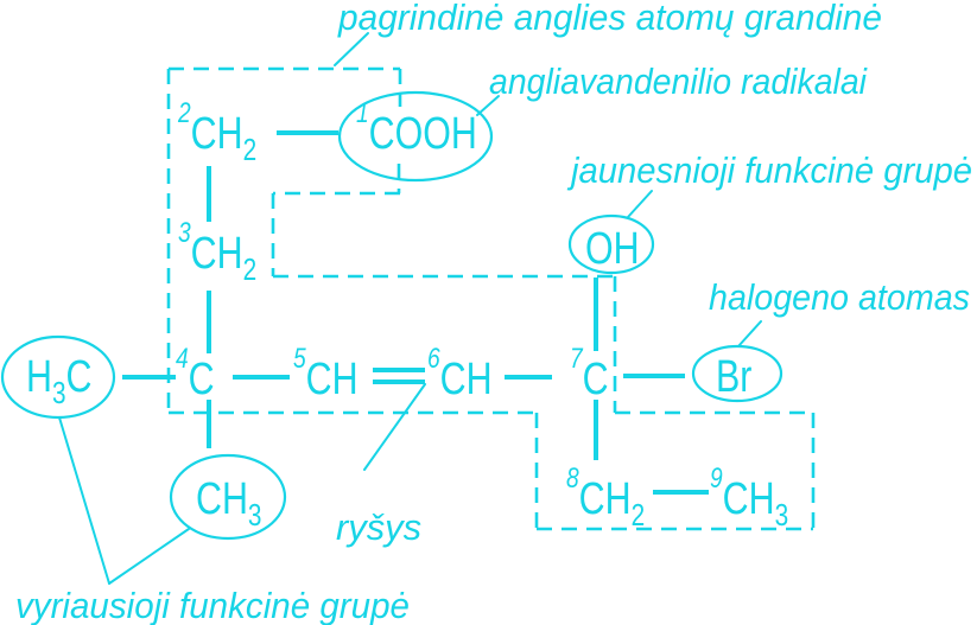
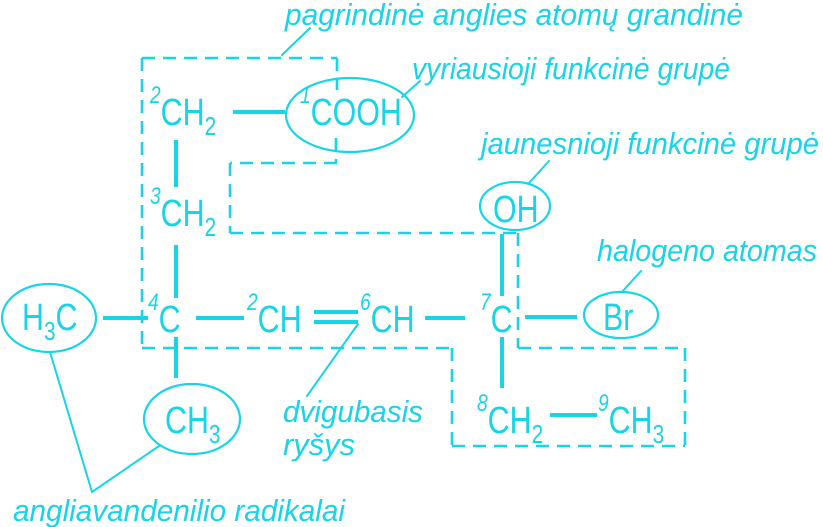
  2 CH2
  1 COOH
  3 CH2
  4 C
- 5 CH
+ 2 CH
  6 CH
  7 C
  8 CH2
  9 CH3
  OH
  Br
  H3C
  CH3
  pagrindinė anglies atomų grandinė
- angliavandenilio radikalai
+ vyriausioji funkcinė grupė
  jaunesnioji funkcinė grupė
  halogeno atomas
+ dvigubasis
  ryšys
- vyriausioji funkcinė grupė
+ angliavandenilio radikalai
